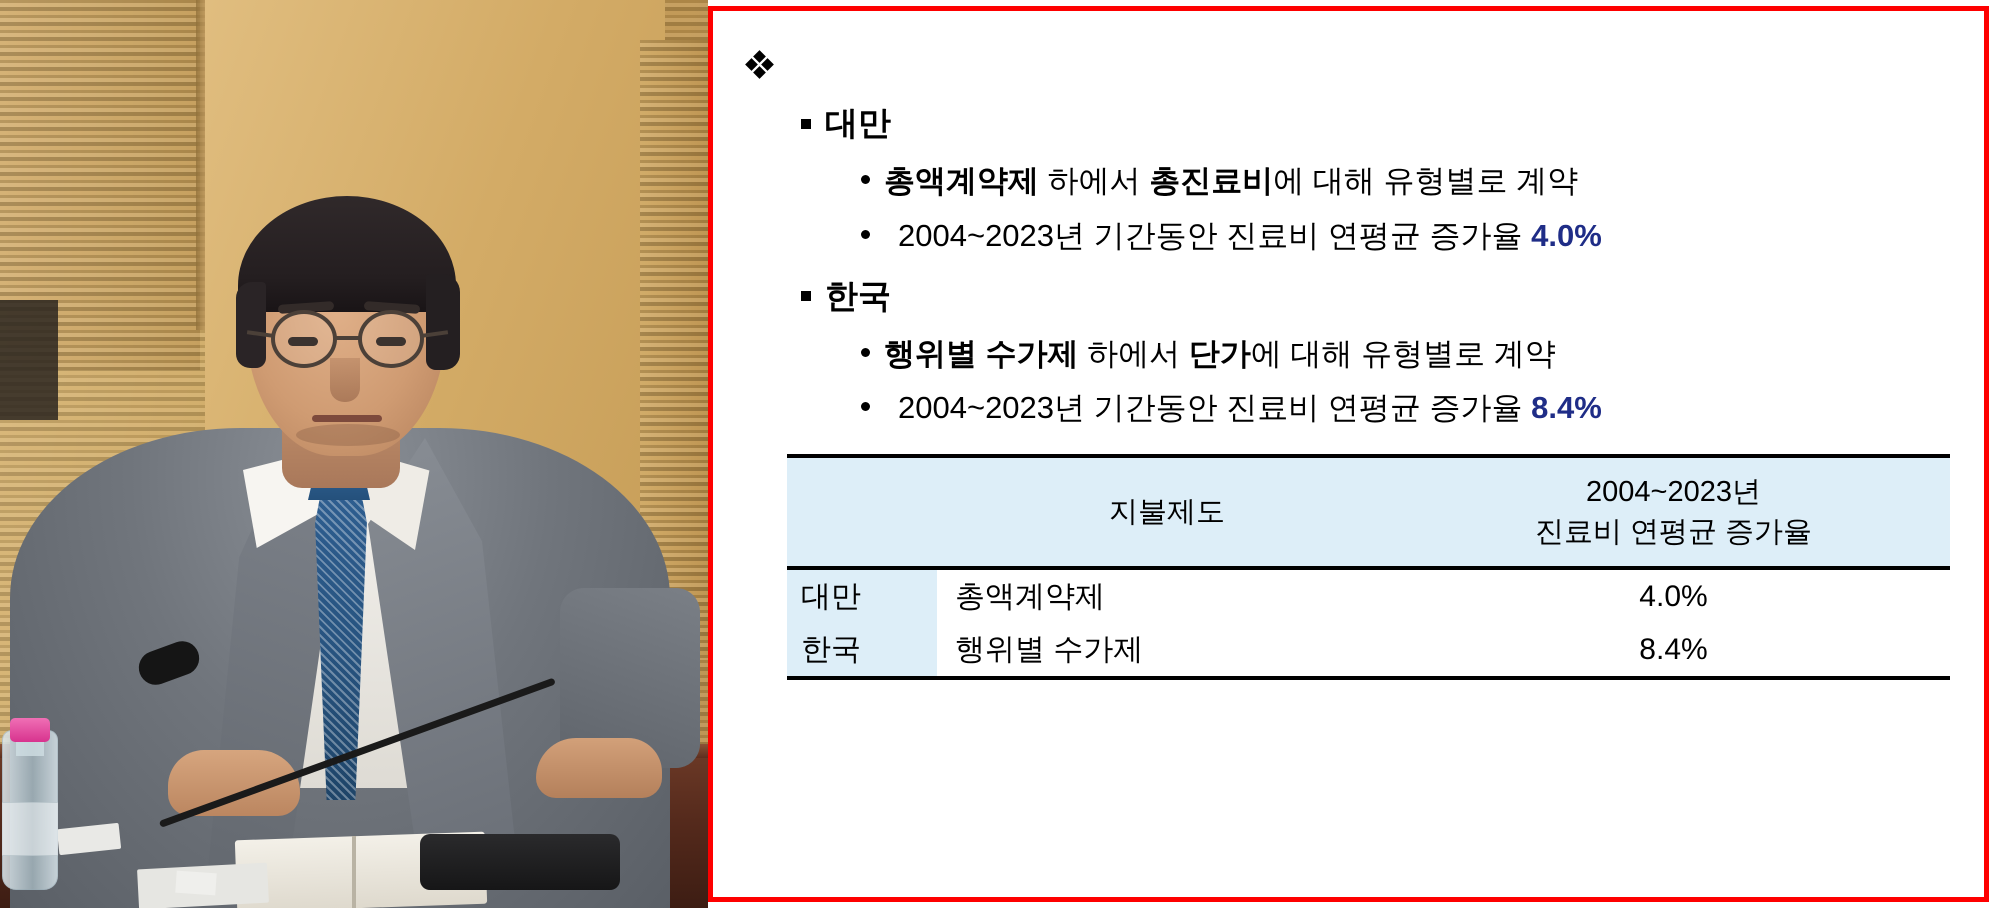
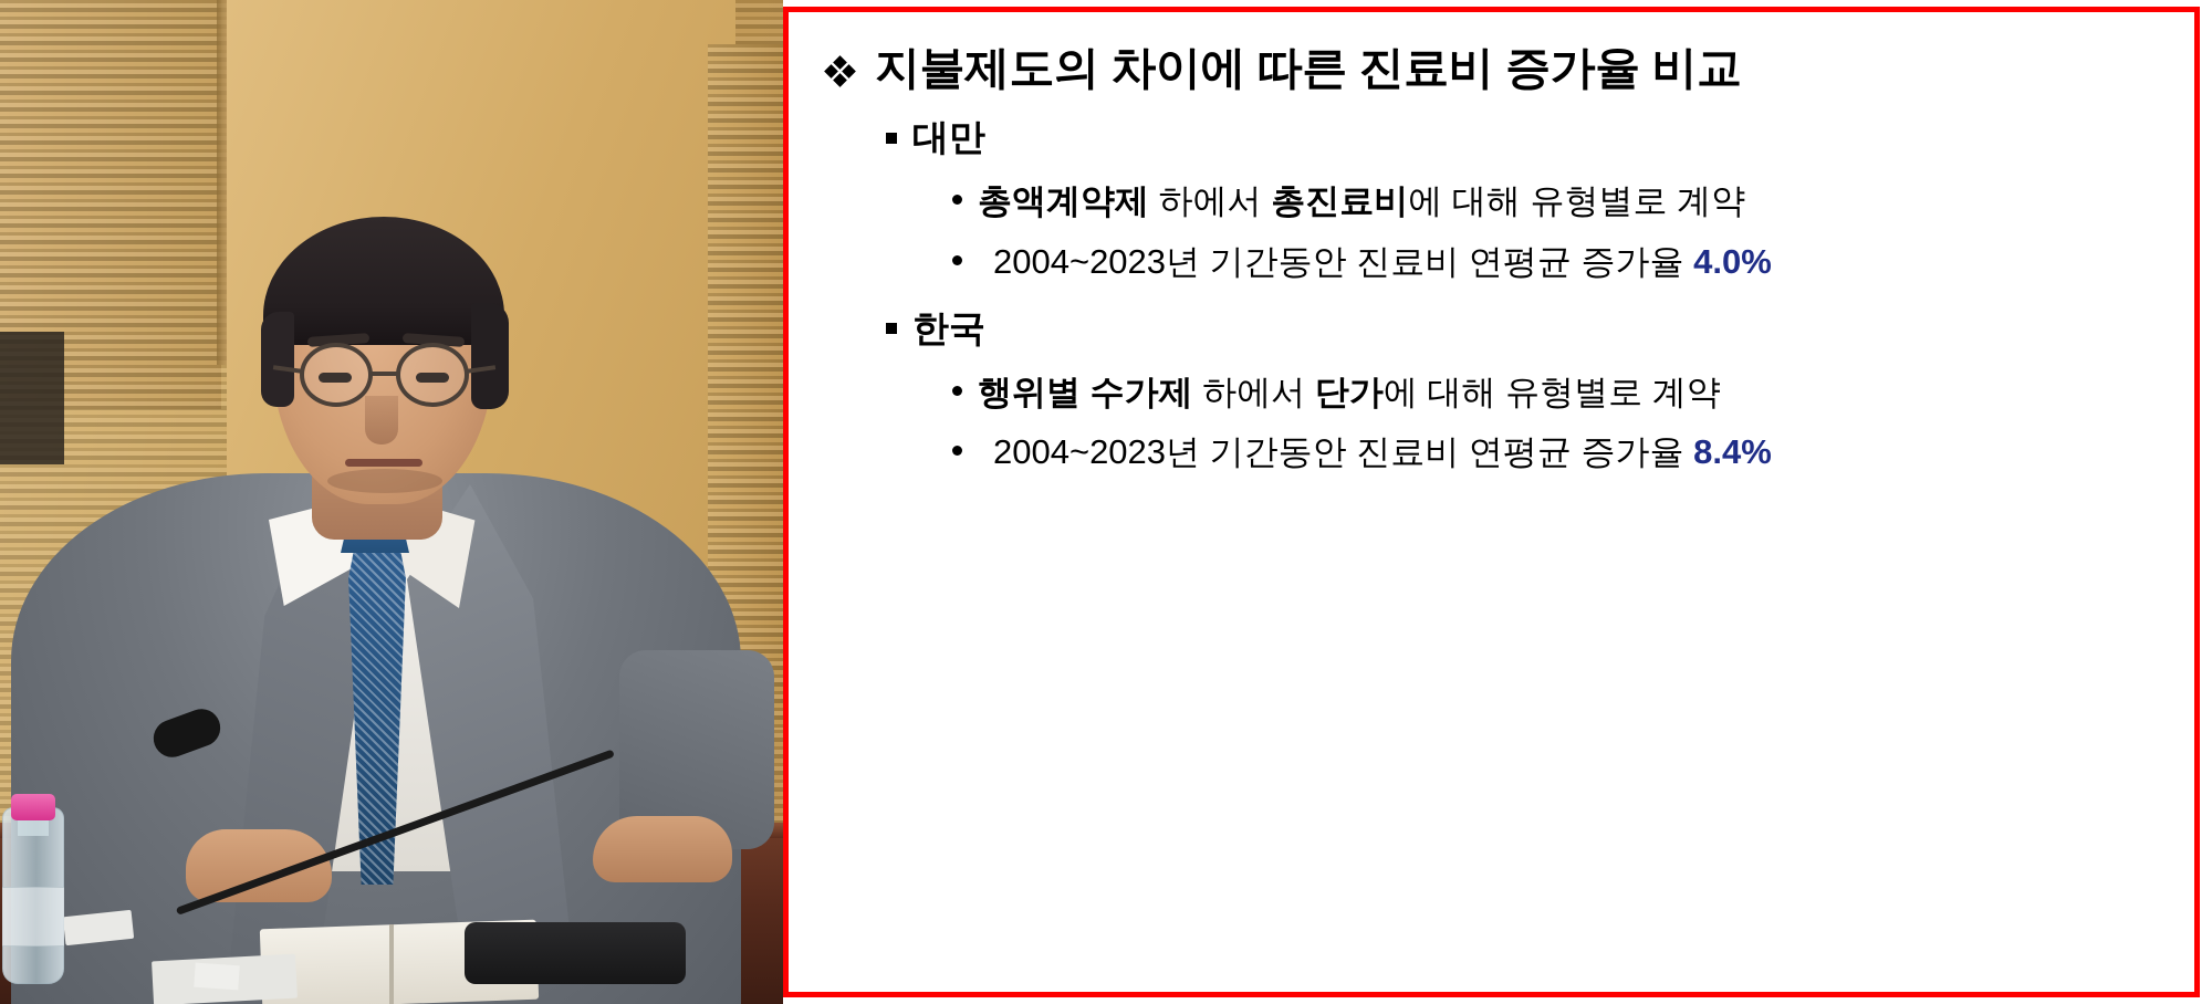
+ 지불제도의 차이에 따른 진료비 증가율 비교
  대만
  총액계약제 하에서 총진료비에 대해 유형별로 계약
  2004~2023년 기간동안 진료비 연평균 증가율 4.0%
  한국
  행위별 수가제 하에서 단가에 대해 유형별로 계약
  2004~2023년 기간동안 진료비 연평균 증가율 8.4%
- 	지불제도	2004~2023년 진료비 연평균 증가율
- 대만	총액계약제	4.0%
- 한국	행위별 수가제	8.4%
